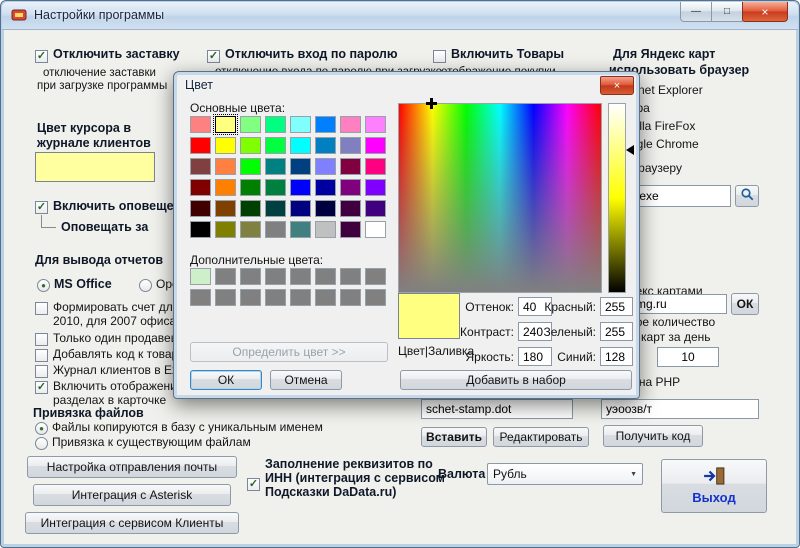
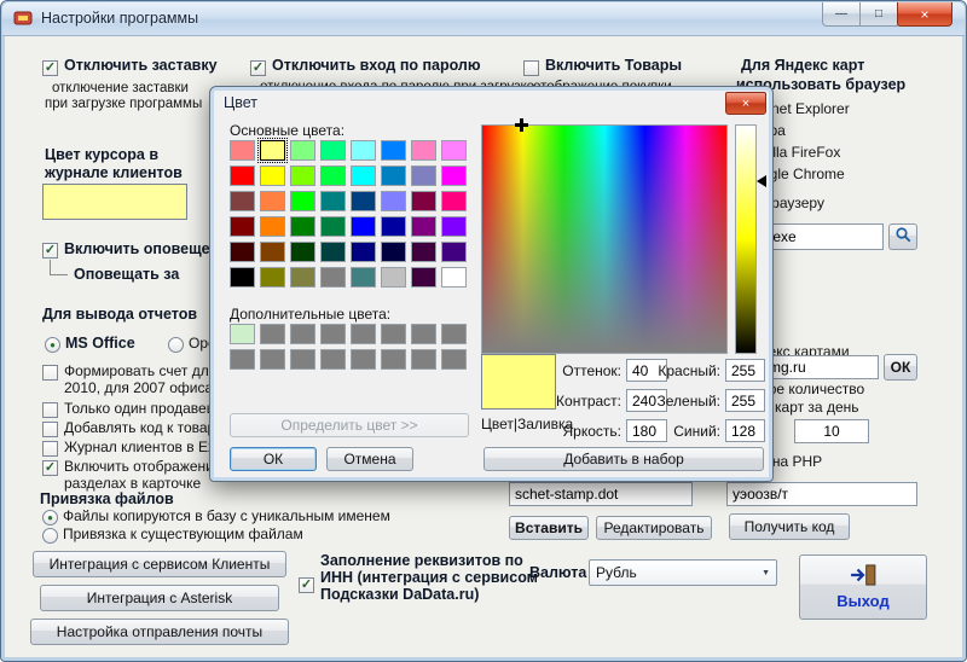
  Настройки программы
  —
  □
  ×
  ✓
  Отключить заставку
  отключение заставки
  при загрузке программы
  ✓
  Отключить вход по паролю
  Включить Товары
  Для Яндекс карт
  использовать браузер
  lla FireFox
  gle Chrome
  exe
  mg.ru
  ОК
  карт за день
  10
  уэоозв/т
  Получить код
  Цвет курсора в
  журнале клиентов
  ✓
  Включить оповеще
  Оповещать за
  Для вывода отчетов
  ●
  MS Office
  Формировать счет дл
  2010, для 2007 офис
  Только один продаве
  Добавлять код к това
  Журнал клиентов в E
  ✓
  Включить отображен
  разделах в карточке
  Привязка файлов
  ●
  Файлы копируются в базу с уникальным именем
  Привязка к существующим файлам
- Настройка отправления почты
+ Интеграция с сервисом Клиенты
  Интеграция с Asterisk
- Интеграция с сервисом Клиенты
+ Настройка отправления почты
  schet-stamp.dot
  Вставить
  Редактировать
  ✓
  Заполнение реквизитов по
  ИНН (интеграция с сервисом
  Подсказки DaData.ru)
  Валюта
  Рубль
  Выход
  Цвет
  ×
  Основные цвета:
  Дополнительные цвета:
  Определить цвет >>
  ОК
  Отмена
  Цвет|Залив
  Оттенок:
  40
  Контраст:
  240
  Яркость:
  180
  Красный:
  255
  Зеленый:
  255
  Синий:
  128
  Добавить в набор
